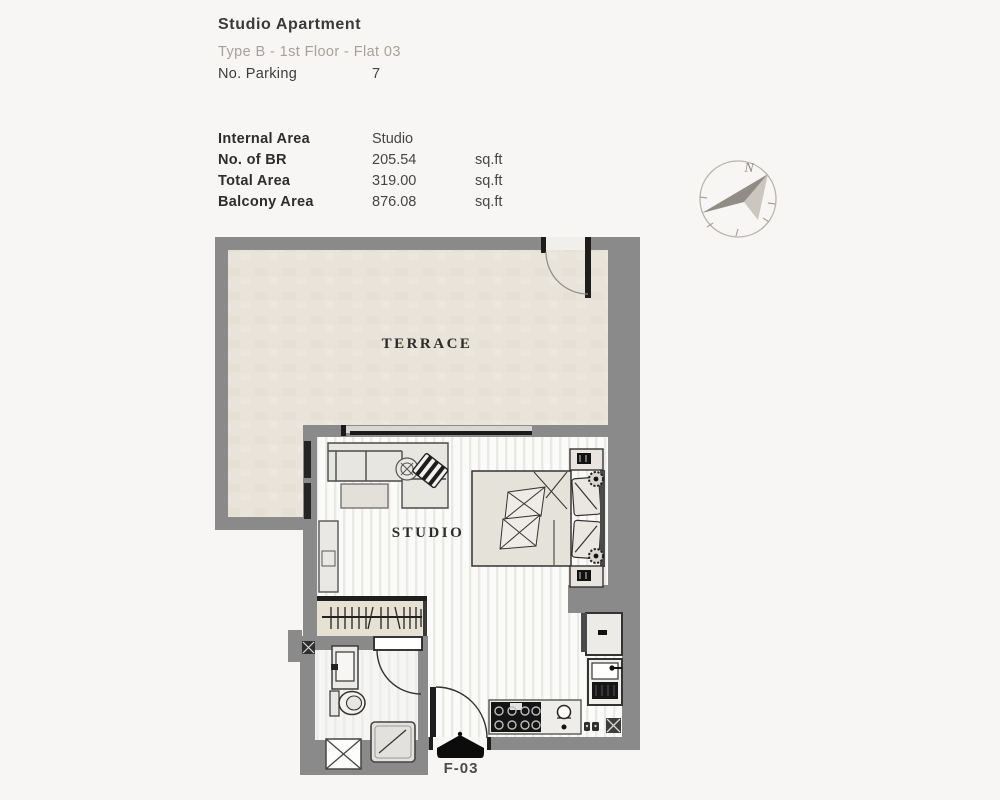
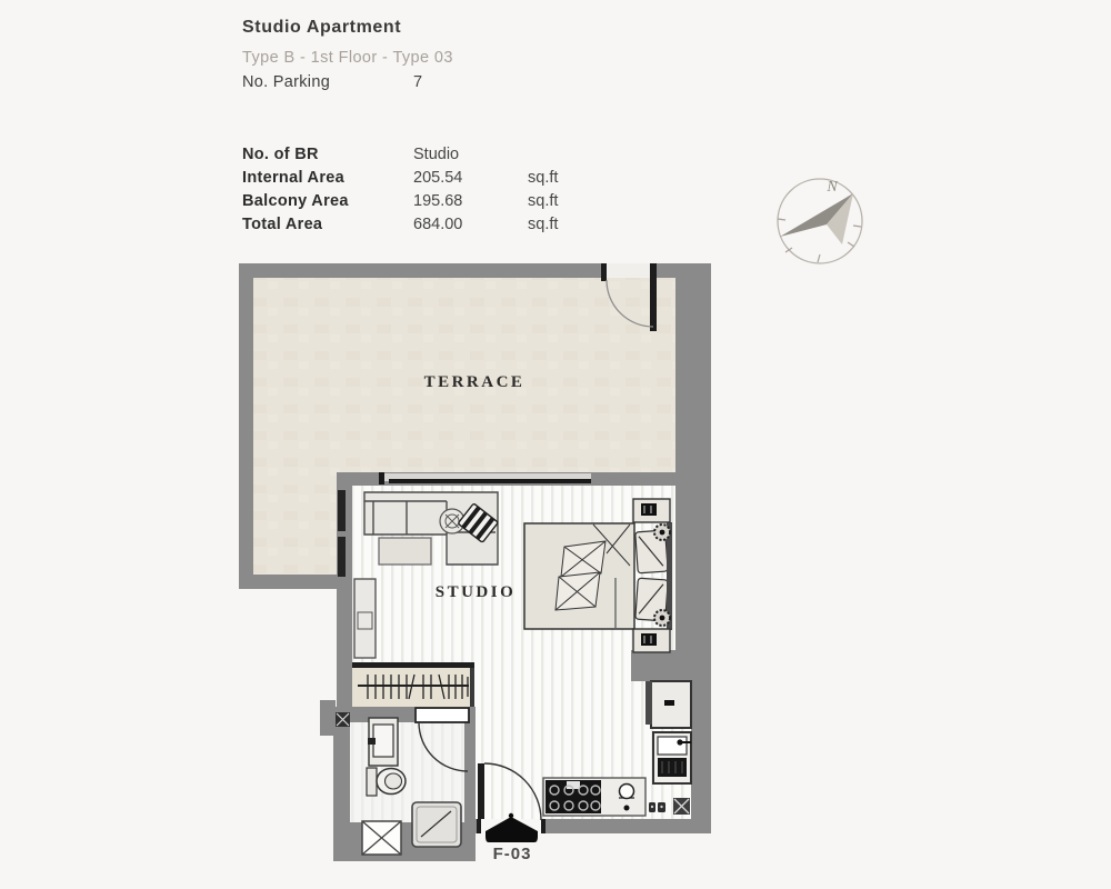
  Studio Apartment
- Type B - 1st Floor - Flat 03
+ Type B - 1st Floor - Type 03
  No. Parking
  7
- Internal Area
+ No. of BR
  Studio
- No. of BR
+ Internal Area
  205.54
  sq.ft
- Total Area
+ Balcony Area
- 319.00
+ 195.68
  sq.ft
- Balcony Area
+ Total Area
- 876.08
+ 684.00
  sq.ft
  TERRACE
  STUDIO
  F-03
  N
